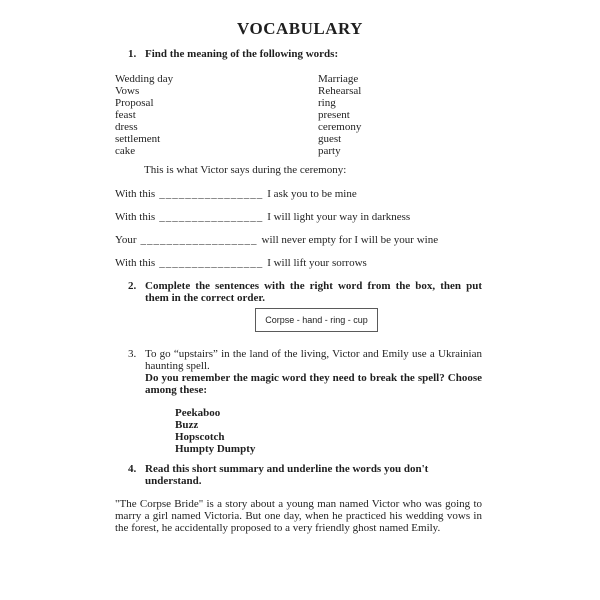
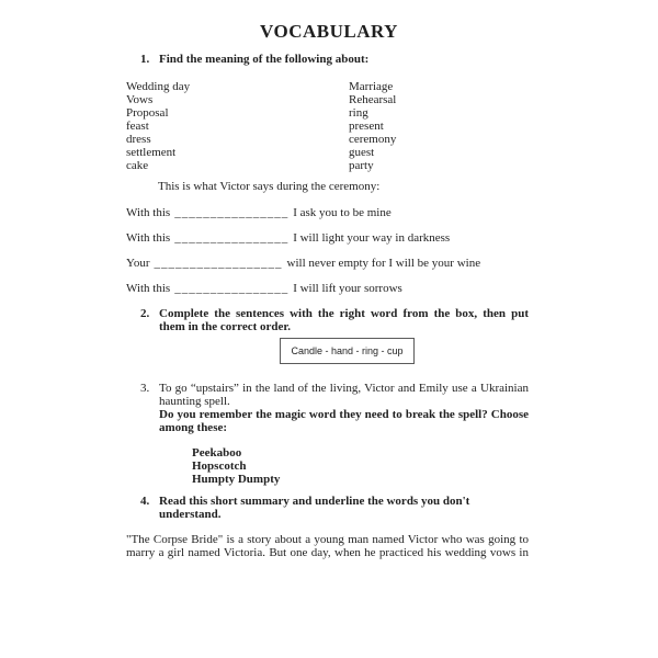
  VOCABULARY
  1.
- Find the meaning of the following words:
+ Find the meaning of the following about:
  Wedding day
  Vows
  Proposal
  feast
  dress
  settlement
  cake
  Marriage
  Rehearsal
  ring
  present
  ceremony
  guest
  party
  This is what Victor says during the ceremony:
  With this ________________ I ask you to be mine
  With this ________________ I will light your way in darkness
  Your __________________ will never empty for I will be your wine
  With this ________________ I will lift your sorrows
  2.
  Complete the sentences with the right word from the box, then put
  them in the correct order.
- Corpse - hand - ring - cup
+ Candle - hand - ring - cup
  3.
  To go “upstairs” in the land of the living, Victor and Emily use a Ukrainian
  haunting spell.
  Do you remember the magic word they need to break the spell? Choose
  among these:
  Peekaboo
- Buzz
  Hopscotch
  Humpty Dumpty
  4.
  Read this short summary and underline the words you don't
  understand.
  "The Corpse Bride" is a story about a young man named Victor who was going to
  marry a girl named Victoria. But one day, when he practiced his wedding vows in
- the forest, he accidentally proposed to a very friendly ghost named Emily.
